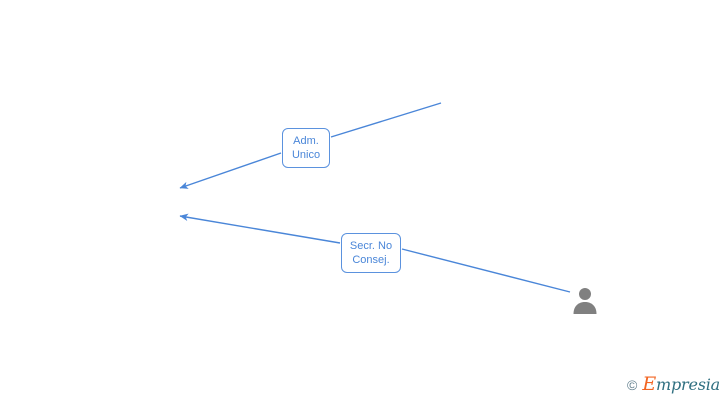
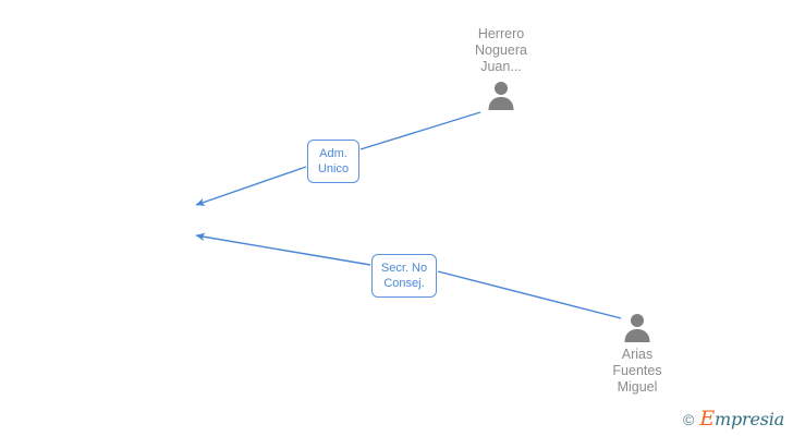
+ Herrero
+ Noguera
+ Juan...
+ Arias
+ Fuentes
+ Miguel
  Adm.
  Unico
  Secr. No
  Consej.
  ©
  Empresia
